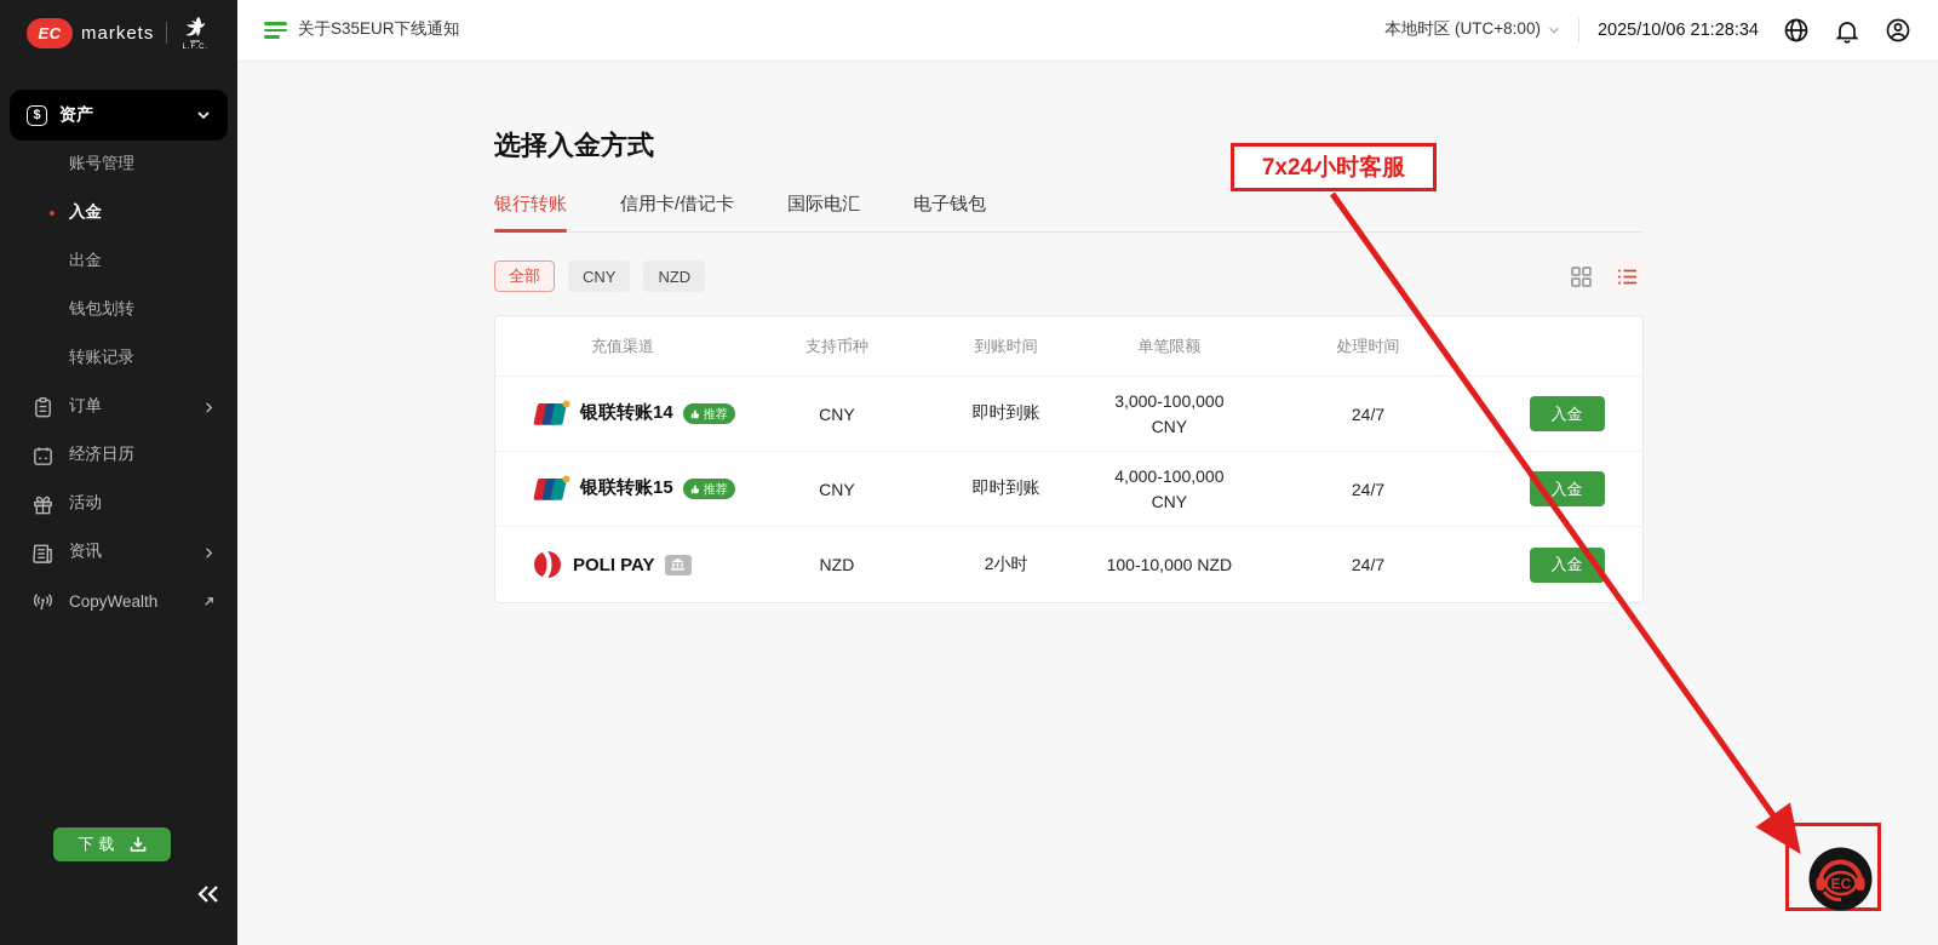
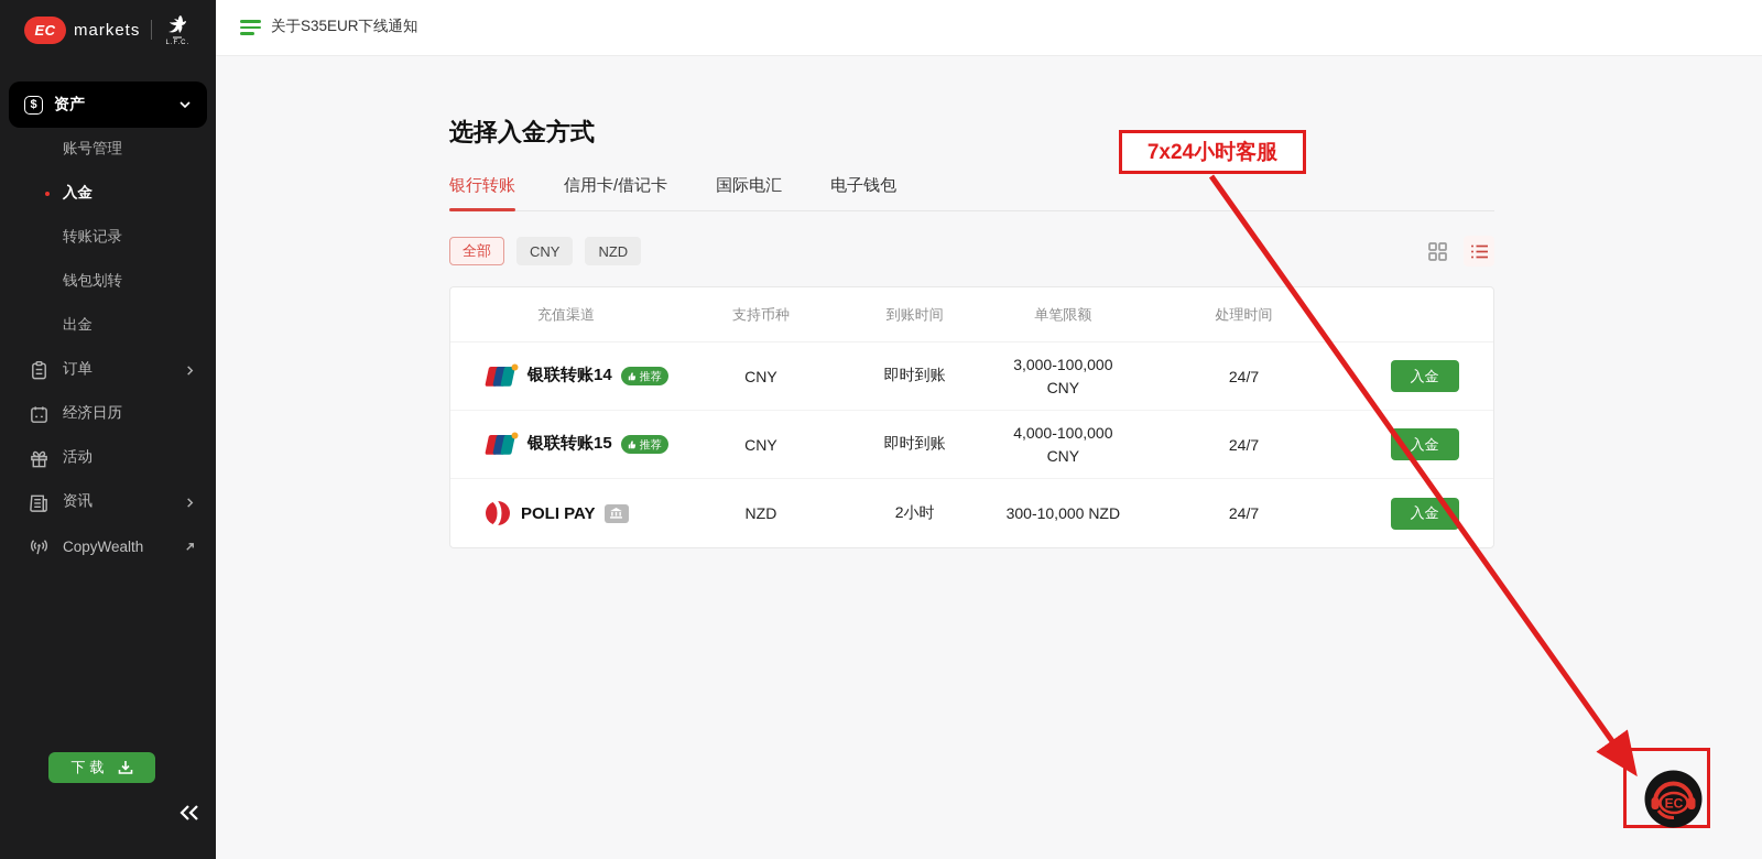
  EC
  markets
  $
  资产
  账号管理
  入金
- 出金
+ 转账记录
  钱包划转
- 转账记录
+ 出金
  订单
  经济日历
  活动
  资讯
  CopyWealth
  下载
  关于S35EUR下线通知
- 本地时区 (UTC+8:00)
- 2025/10/06 21:28:34
  选择入金方式
  银行转账
  信用卡/借记卡
  国际电汇
  电子钱包
  全部
  CNY
  NZD
  充值渠道
  支持币种
  到账时间
  单笔限额
  处理时间
  银联转账14
  推荐
  CNY
  即时到账
  3,000-100,000
  CNY
  24/7
  入金
  银联转账15
  推荐
  CNY
  即时到账
  4,000-100,000
  CNY
  24/7
  入金
  POLI PAY
  NZD
  2小时
- 100-10,000 NZD
+ 300-10,000 NZD
  24/7
  入金
  7x24小时客服
  EC
